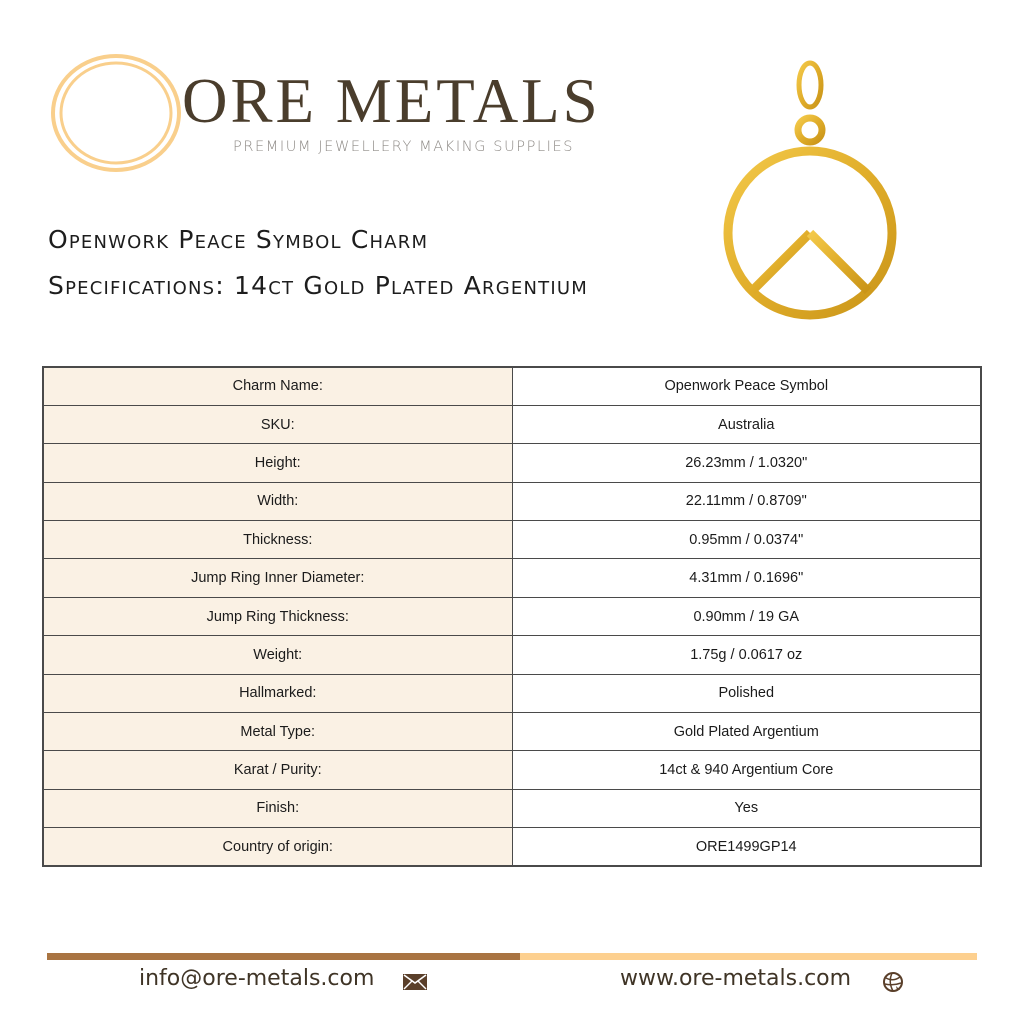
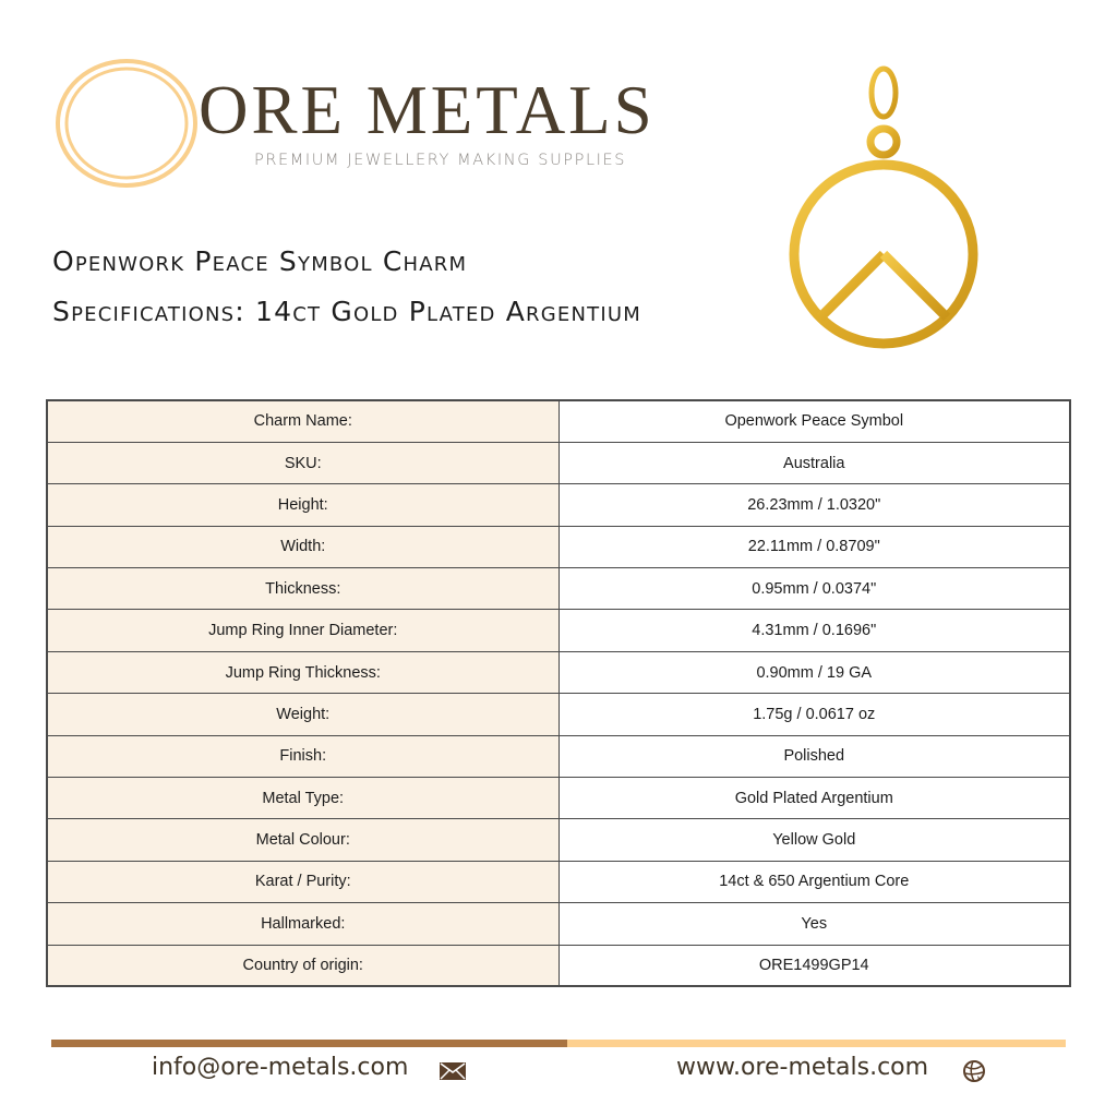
  ORE METALS
  PREMIUM JEWELLERY MAKING SUPPLIES
  Openwork Peace Symbol Charm
  Specifications: 14ct Gold Plated Argentium
  Charm Name:	Openwork Peace Symbol
  SKU:	Australia
  Height:	26.23mm / 1.0320"
  Width:	22.11mm / 0.8709"
  Thickness:	0.95mm / 0.0374"
  Jump Ring Inner Diameter:	4.31mm / 0.1696"
  Jump Ring Thickness:	0.90mm / 19 GA
  Weight:	1.75g / 0.0617 oz
- Hallmarked:	Polished
+ Finish:	Polished
  Metal Type:	Gold Plated Argentium
+ Metal Colour:	Yellow Gold
- Karat / Purity:	14ct & 940 Argentium Core
+ Karat / Purity:	14ct & 650 Argentium Core
- Finish:	Yes
+ Hallmarked:	Yes
  Country of origin:	ORE1499GP14
  info@ore-metals.com
  www.ore-metals.com
